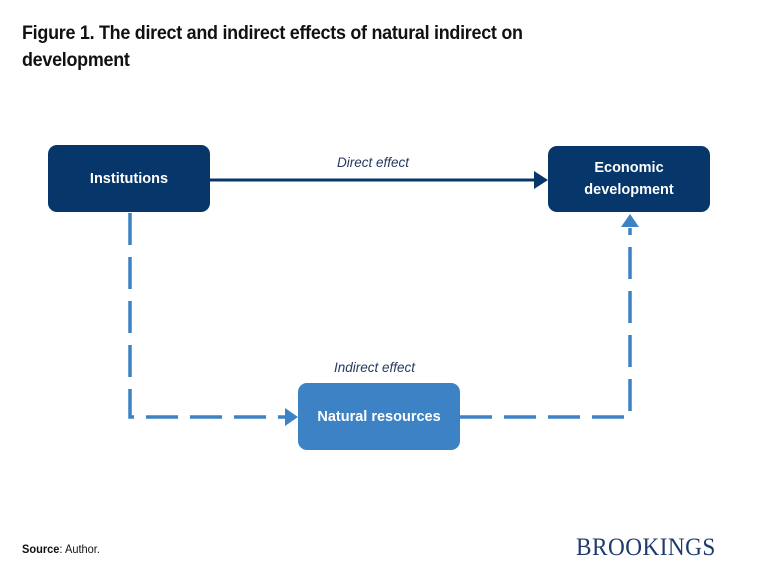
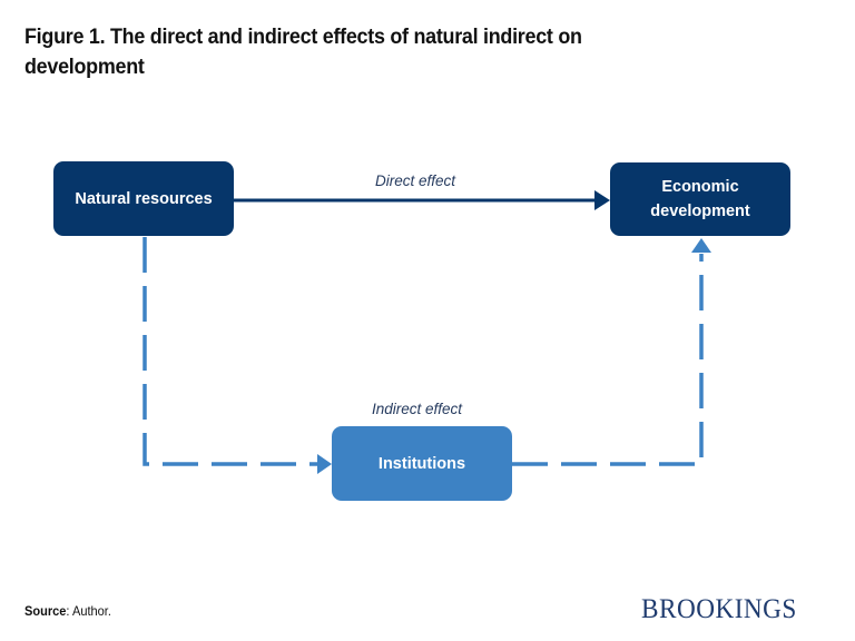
  Figure 1. The direct and indirect effects of natural indirect on development
- Institutions
+ Natural resources
  Economic development
- Natural resources
+ Institutions
  Direct effect
  Indirect effect
  Source: Author.
  BROOKINGS
